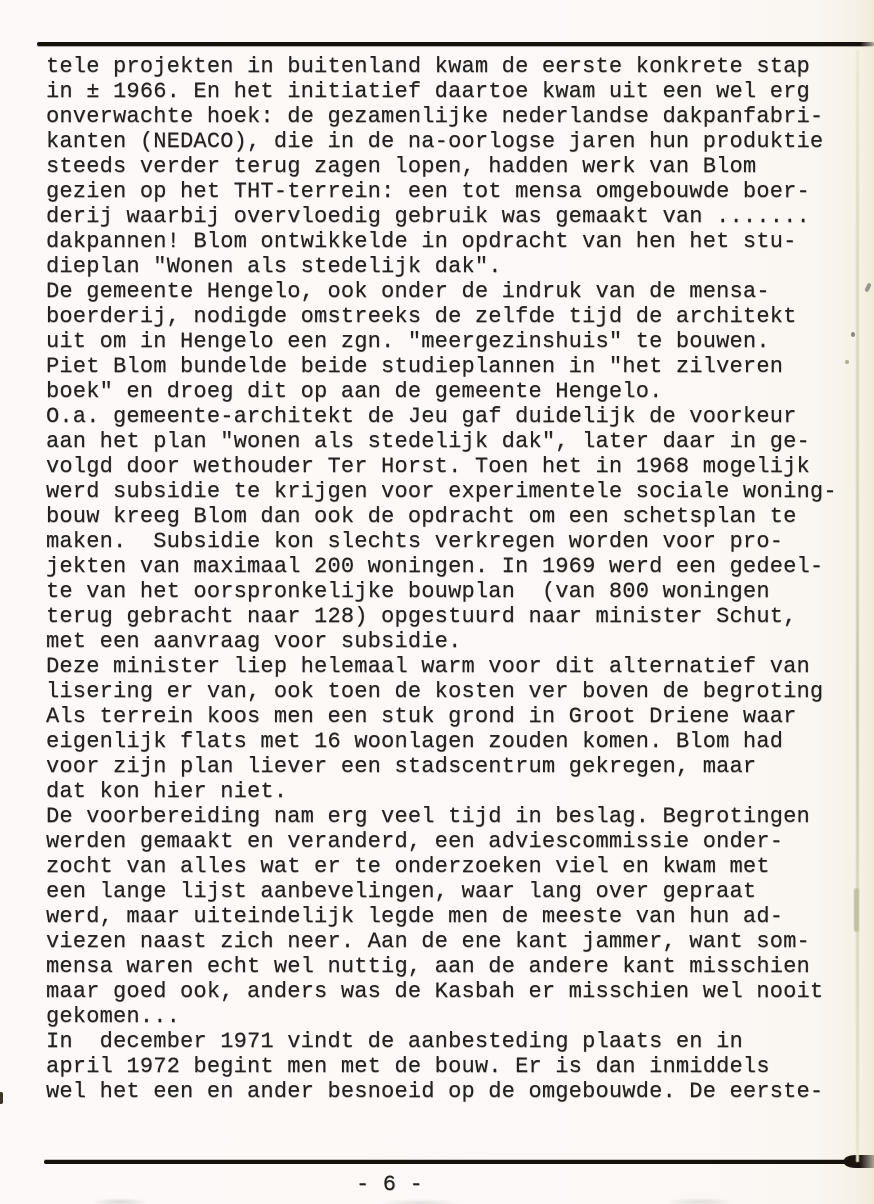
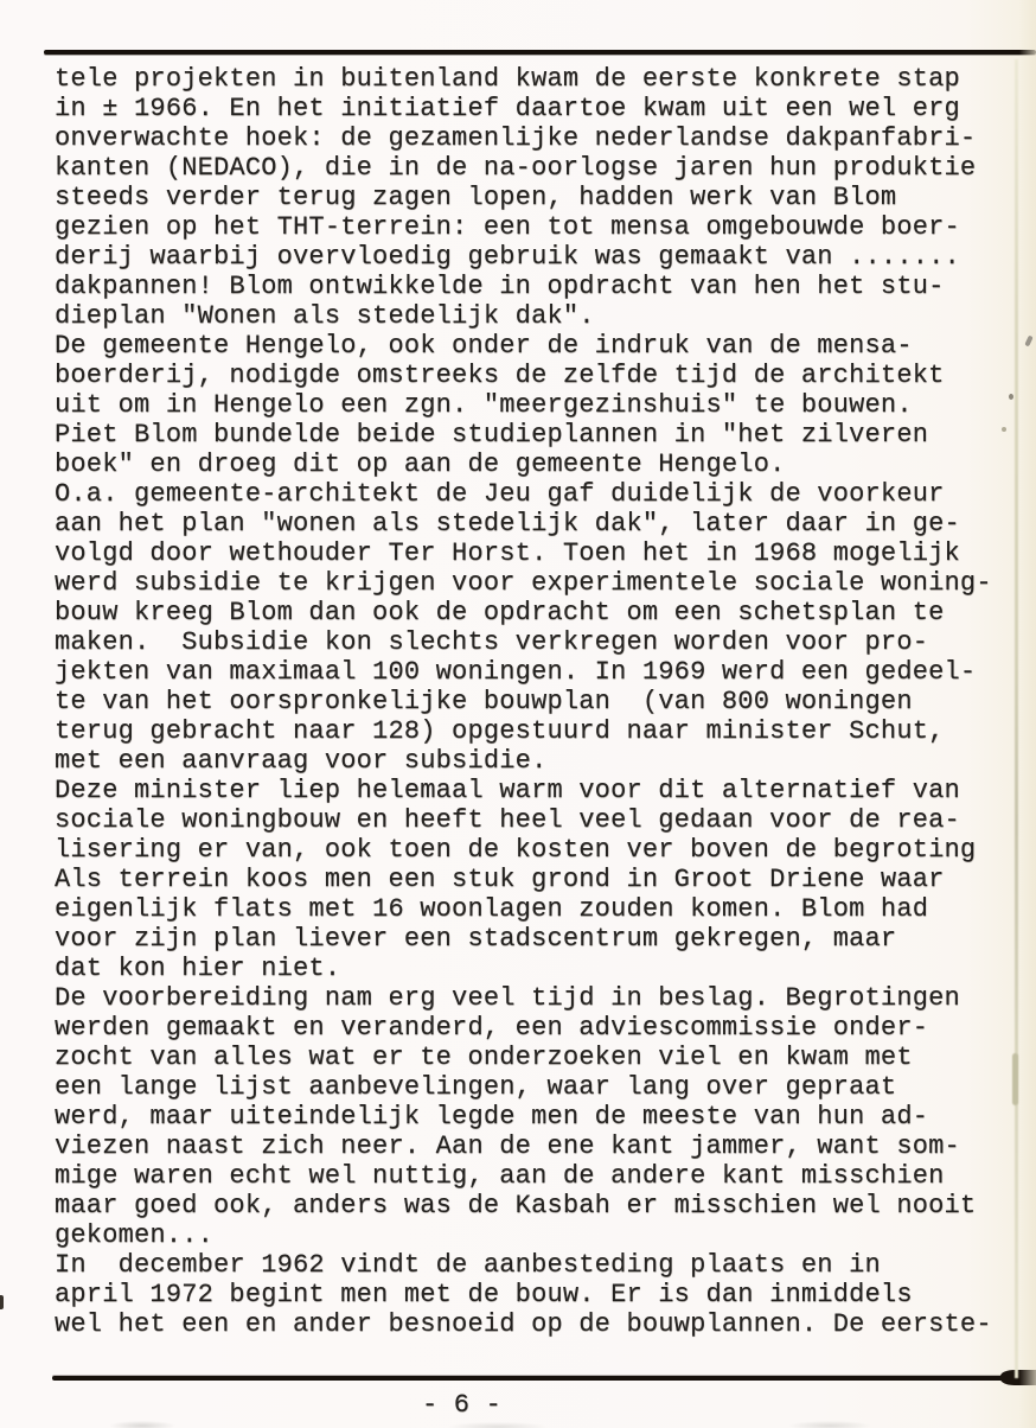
  tele projekten in buitenland kwam de eerste konkrete stap
  in ± 1966. En het initiatief daartoe kwam uit een wel erg
  onverwachte hoek: de gezamenlijke nederlandse dakpanfabri-
  kanten (NEDACO), die in de na-oorlogse jaren hun produktie
  steeds verder terug zagen lopen, hadden werk van Blom
  gezien op het THT-terrein: een tot mensa omgebouwde boer-
  derij waarbij overvloedig gebruik was gemaakt van .......
  dakpannen! Blom ontwikkelde in opdracht van hen het stu-
  dieplan "Wonen als stedelijk dak".
  De gemeente Hengelo, ook onder de indruk van de mensa-
  boerderij, nodigde omstreeks de zelfde tijd de architekt
  uit om in Hengelo een zgn. "meergezinshuis" te bouwen.
  Piet Blom bundelde beide studieplannen in "het zilveren
  boek" en droeg dit op aan de gemeente Hengelo.
  O.a. gemeente-architekt de Jeu gaf duidelijk de voorkeur
  aan het plan "wonen als stedelijk dak", later daar in ge-
  volgd door wethouder Ter Horst. Toen het in 1968 mogelijk
  werd subsidie te krijgen voor experimentele sociale woning-
  bouw kreeg Blom dan ook de opdracht om een schetsplan te
  maken. Subsidie kon slechts verkregen worden voor pro-
- jekten van maximaal 200 woningen. In 1969 werd een gedeel-
+ jekten van maximaal 100 woningen. In 1969 werd een gedeel-
  te van het oorspronkelijke bouwplan (van 800 woningen
  terug gebracht naar 128) opgestuurd naar minister Schut,
  met een aanvraag voor subsidie.
  Deze minister liep helemaal warm voor dit alternatief van
+ sociale woningbouw en heeft heel veel gedaan voor de rea-
  lisering er van, ook toen de kosten ver boven de begroting
  Als terrein koos men een stuk grond in Groot Driene waar
  eigenlijk flats met 16 woonlagen zouden komen. Blom had
  voor zijn plan liever een stadscentrum gekregen, maar
  dat kon hier niet.
  De voorbereiding nam erg veel tijd in beslag. Begrotingen
  werden gemaakt en veranderd, een adviescommissie onder-
  zocht van alles wat er te onderzoeken viel en kwam met
  een lange lijst aanbevelingen, waar lang over gepraat
  werd, maar uiteindelijk legde men de meeste van hun ad-
  viezen naast zich neer. Aan de ene kant jammer, want som-
- mensa waren echt wel nuttig, aan de andere kant misschien
+ mige waren echt wel nuttig, aan de andere kant misschien
  maar goed ook, anders was de Kasbah er misschien wel nooit
  gekomen...
- In december 1971 vindt de aanbesteding plaats en in
+ In december 1962 vindt de aanbesteding plaats en in
  april 1972 begint men met de bouw. Er is dan inmiddels
- wel het een en ander besnoeid op de omgebouwde. De eerste-
+ wel het een en ander besnoeid op de bouwplannen. De eerste-
  - 6 -
